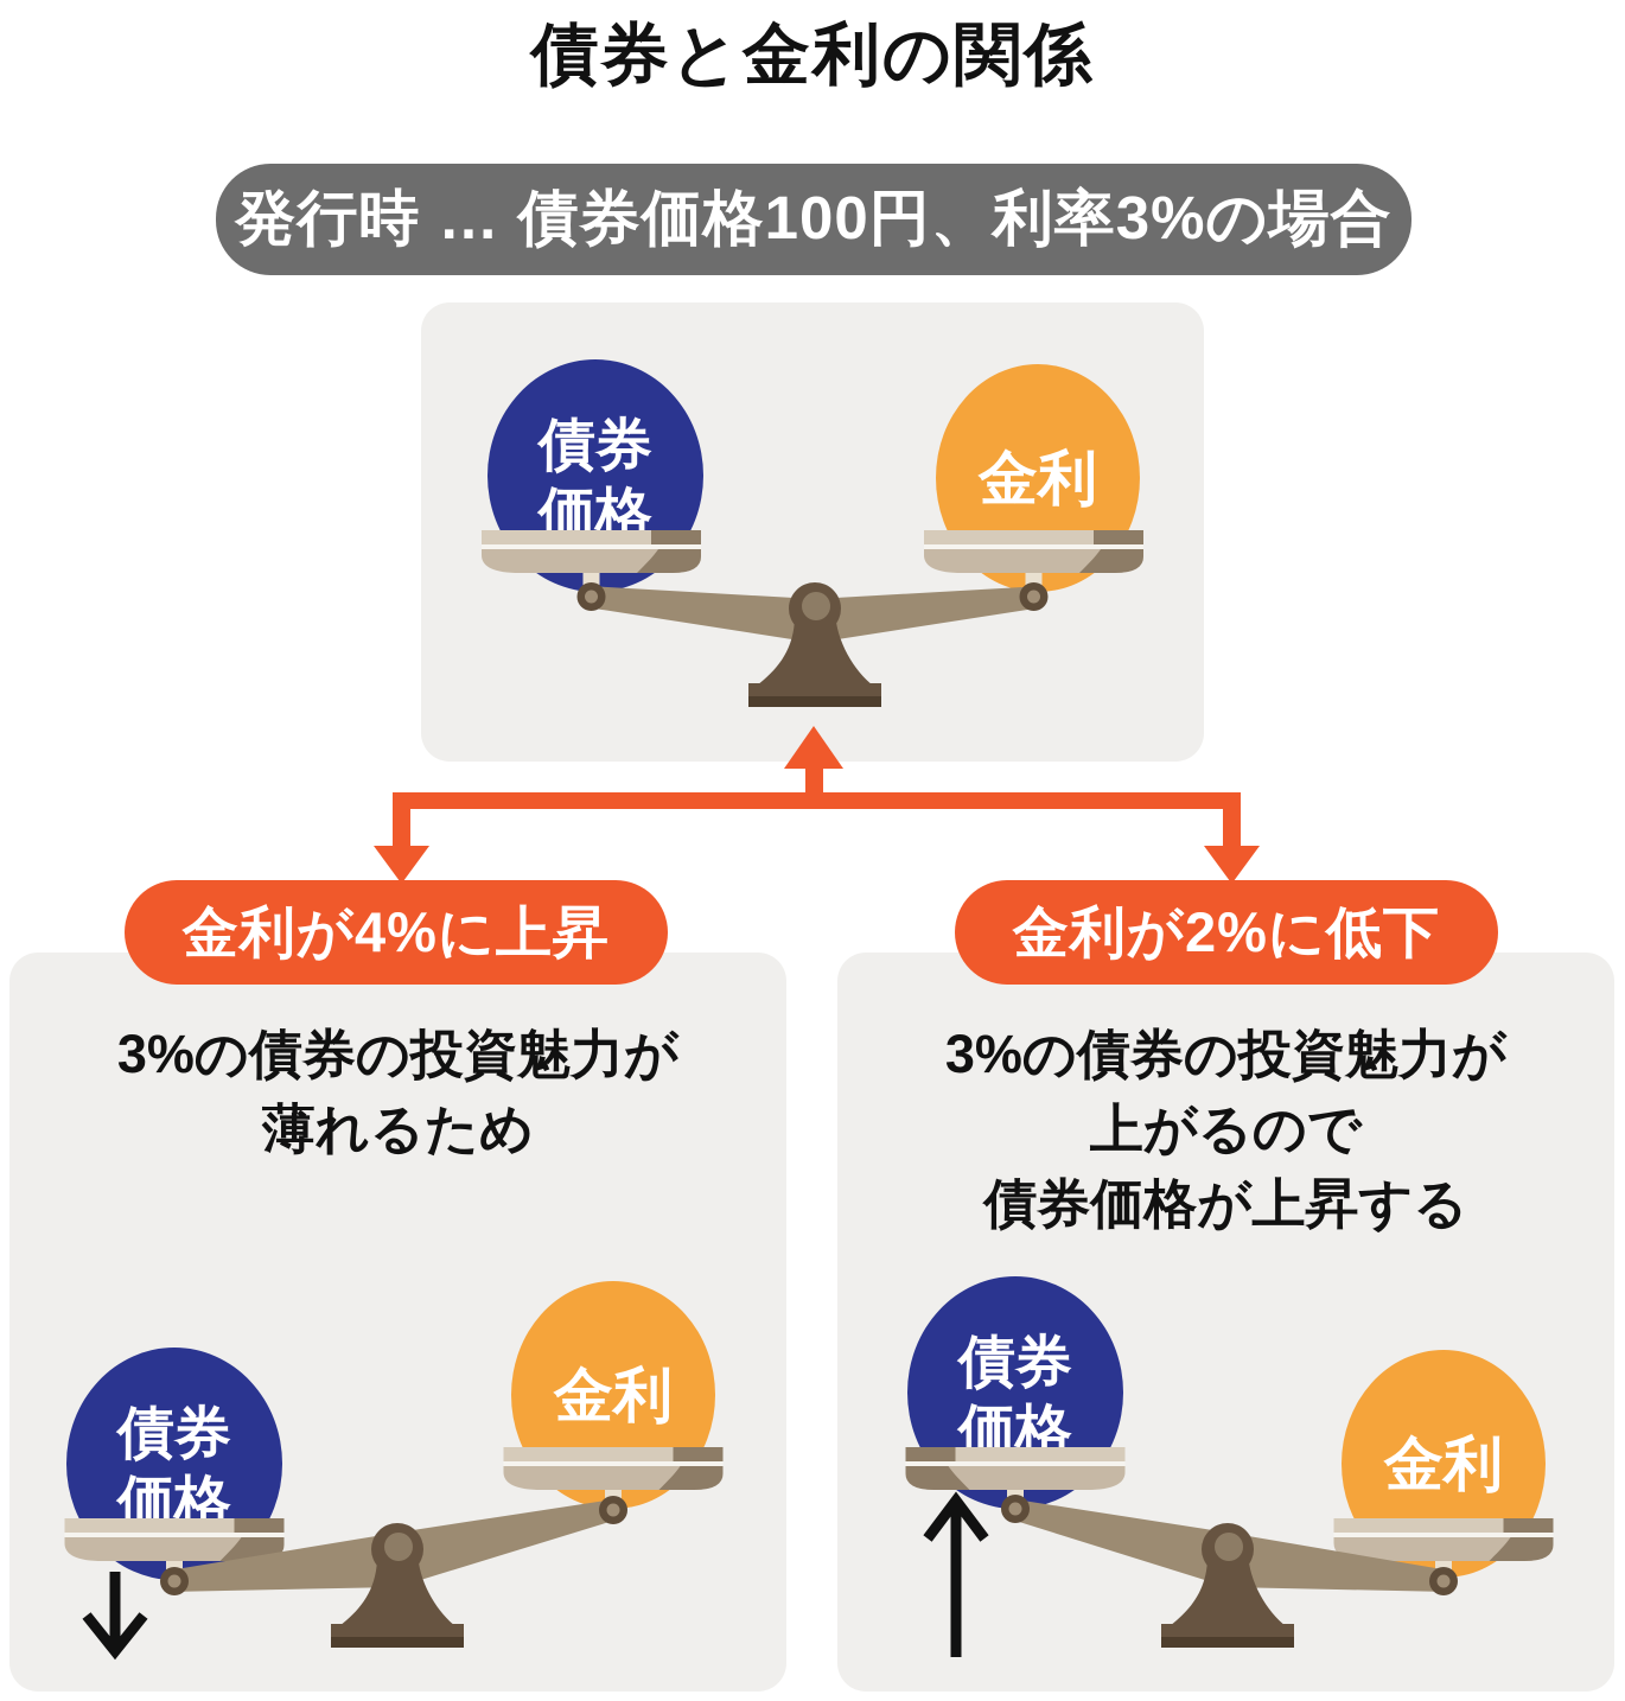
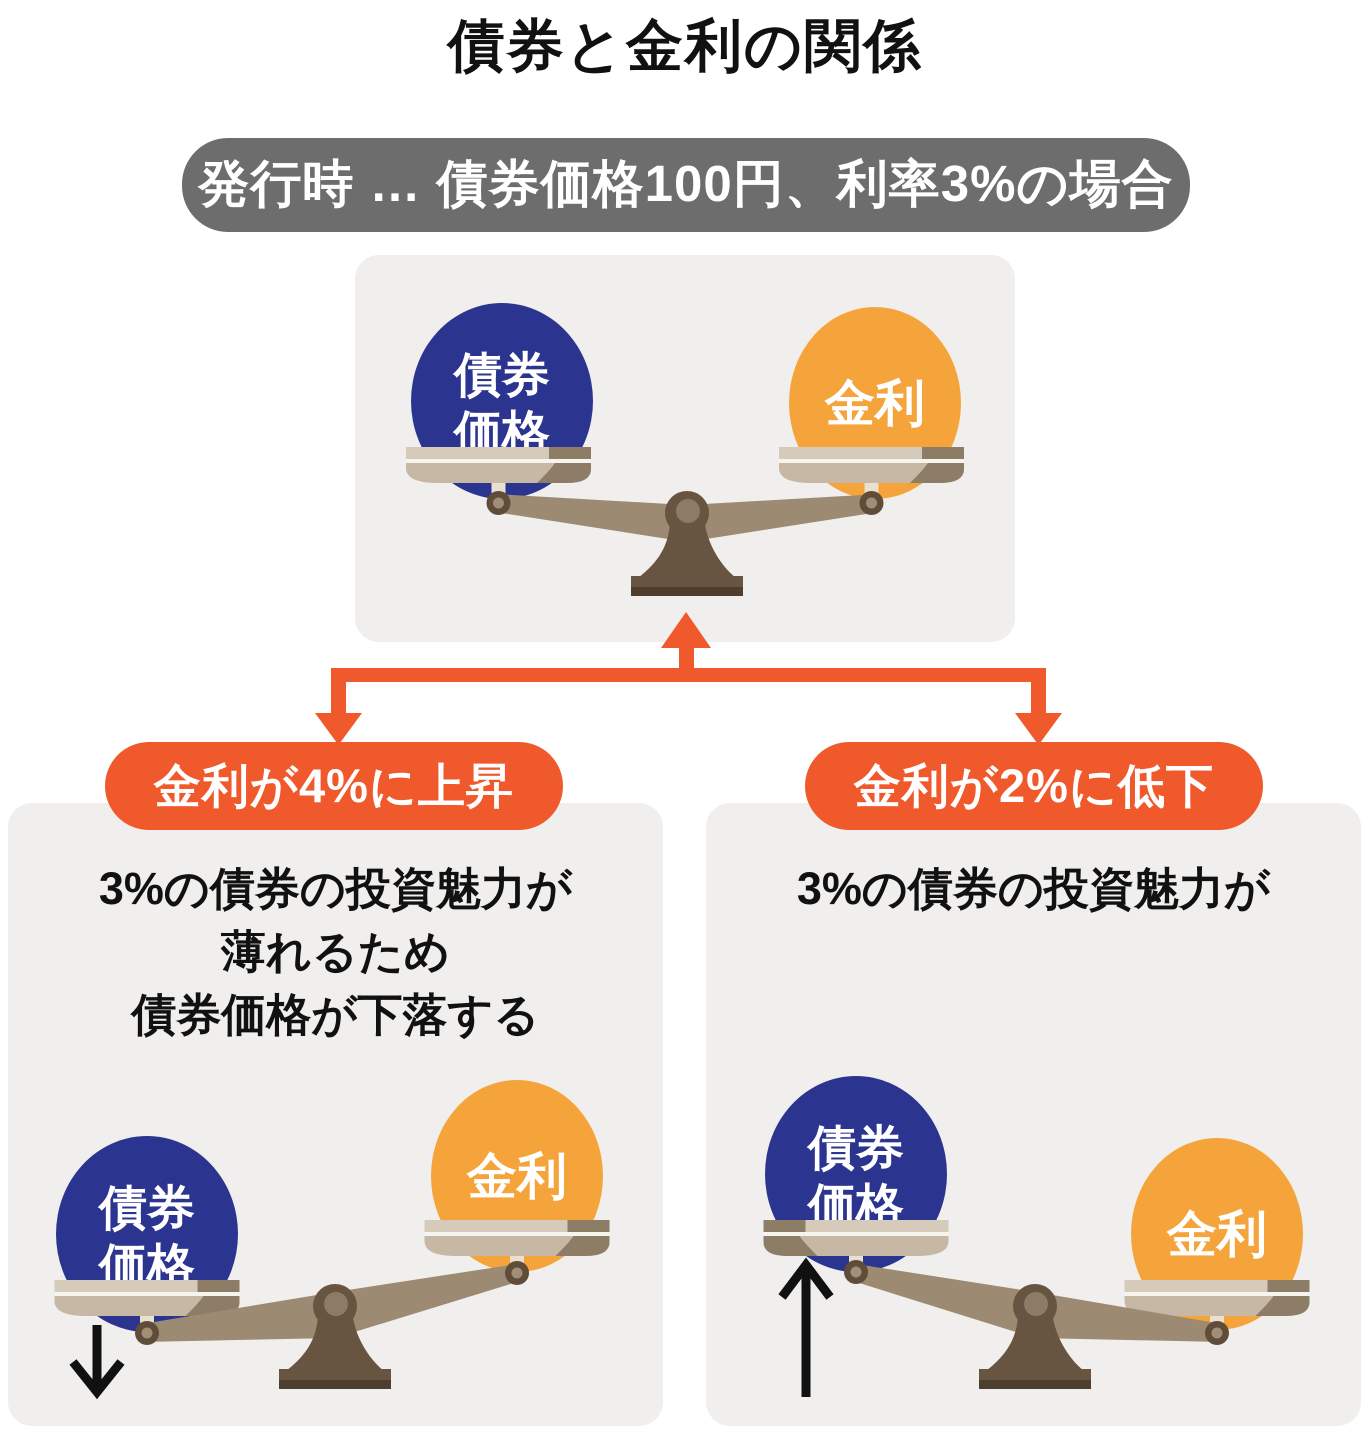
  債券と金利の関係
  発行時 … 債券価格100円、利率3%の場合
  3%の債券の投資魅力が
  薄れるため
+ 債券価格が下落する
  3%の債券の投資魅力が
- 上がるので
- 債券価格が上昇する
  金利が4%に上昇
  金利が2%に低下
